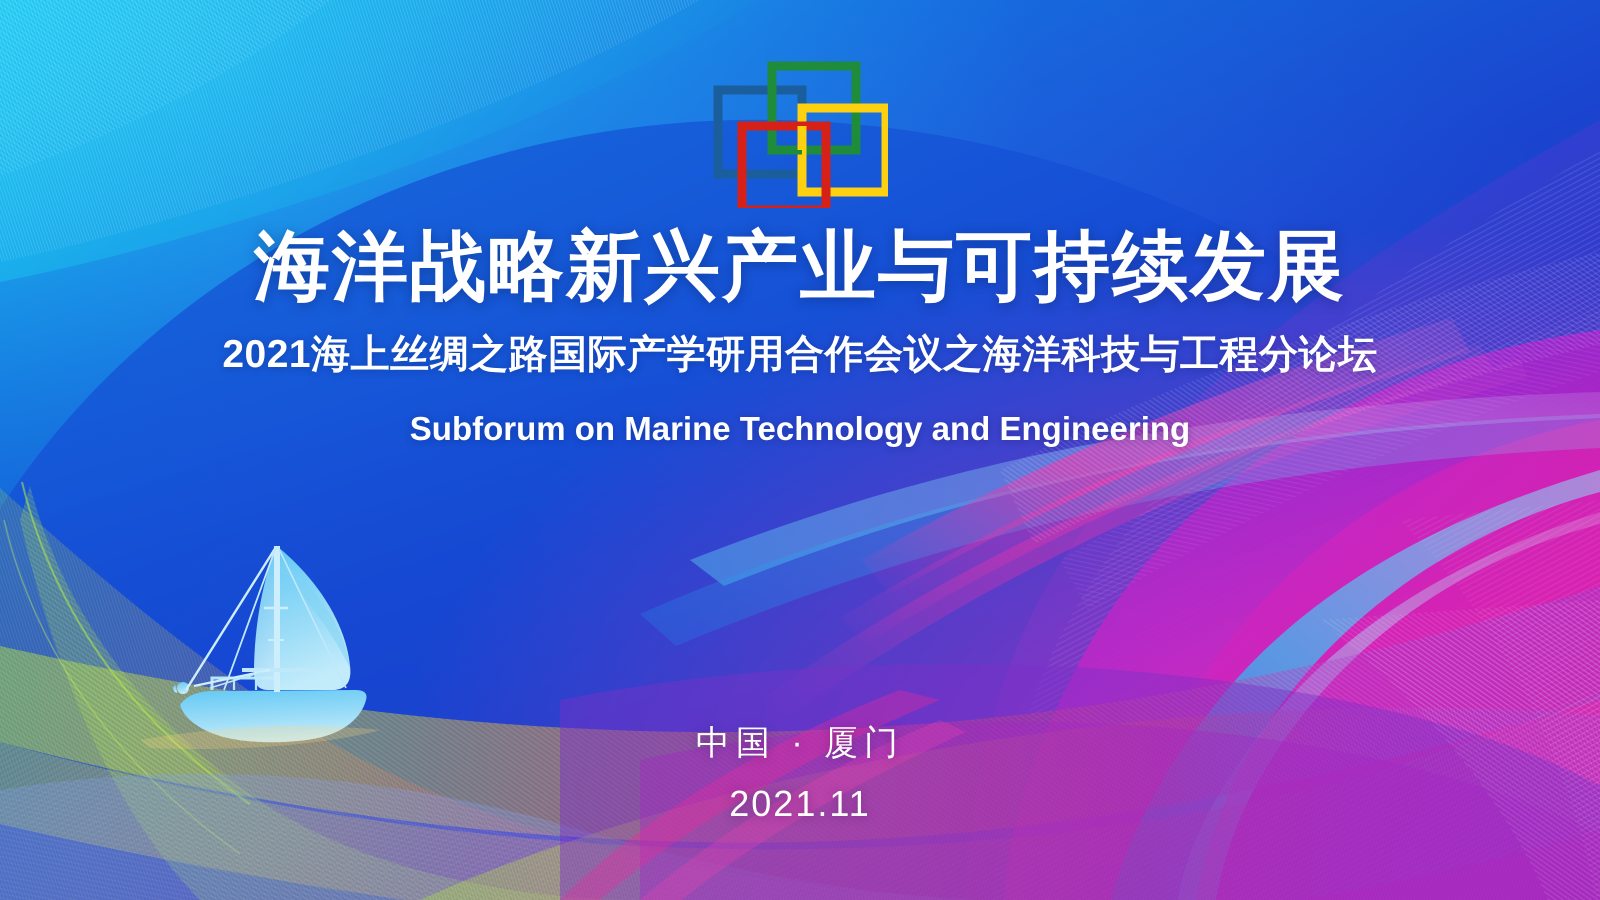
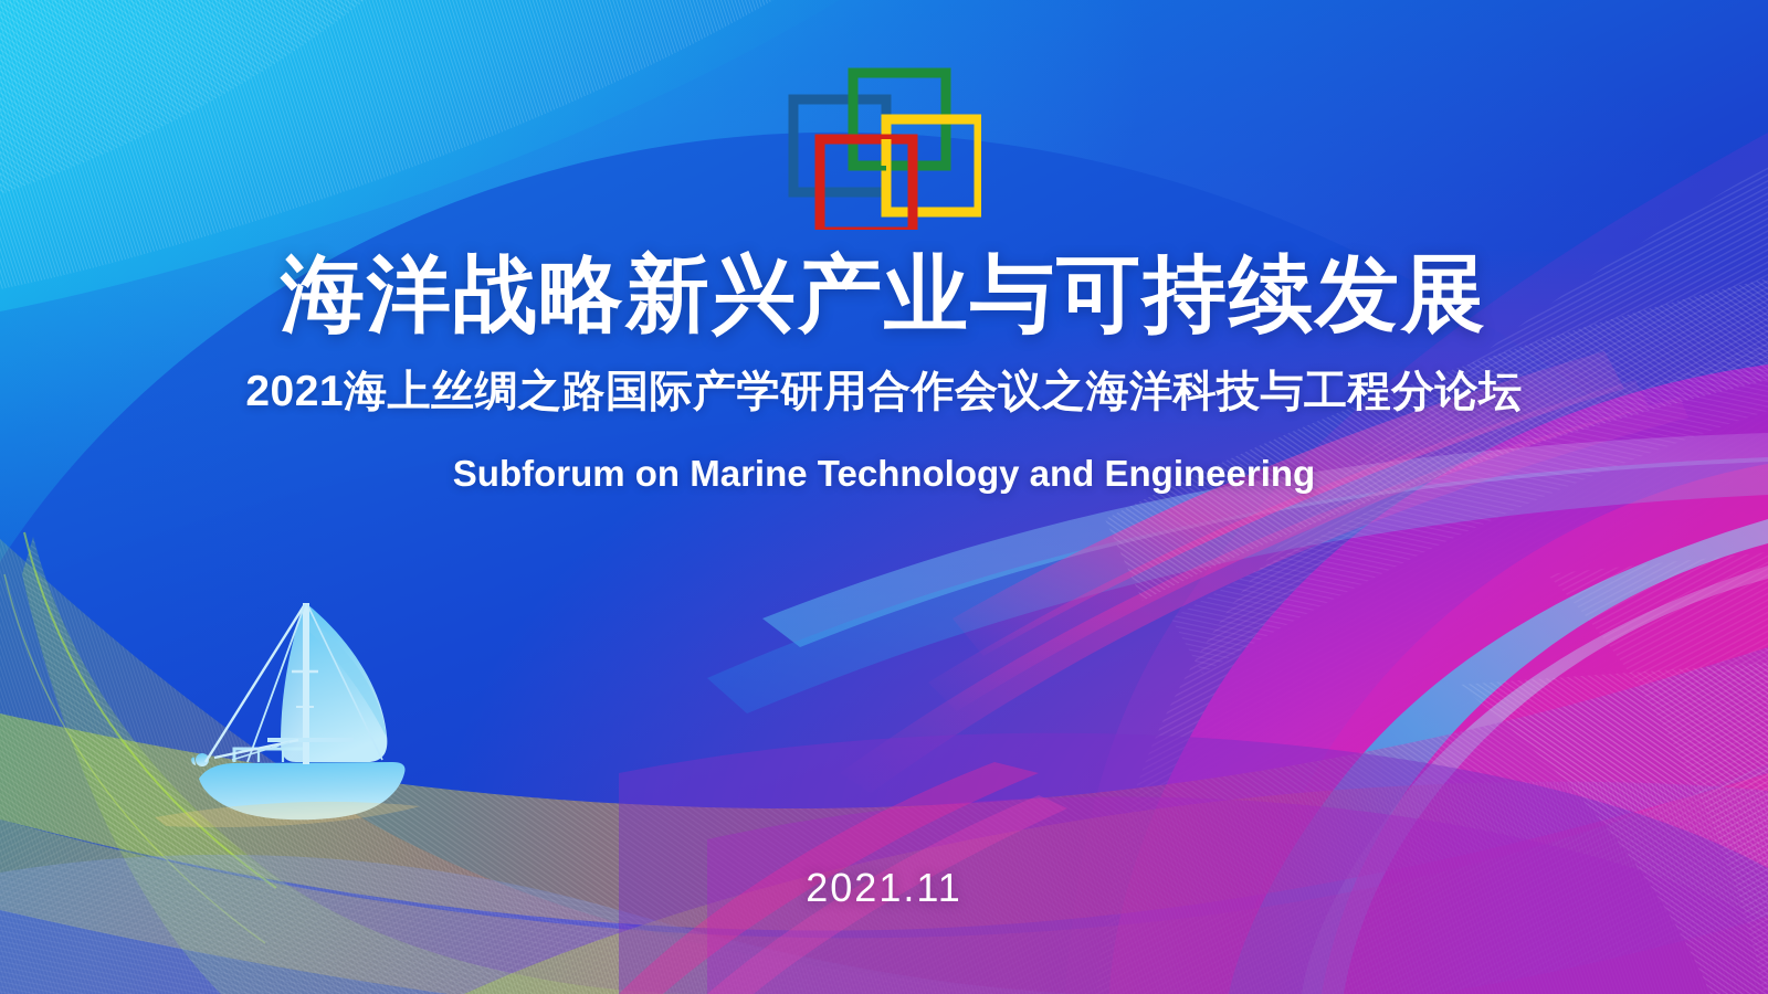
  海洋战略新兴产业与可持续发展
  2021海上丝绸之路国际产学研用合作会议之海洋科技与工程分论坛
  Subforum on Marine Technology and Engineering
- 中国 · 厦门
  2021.11
